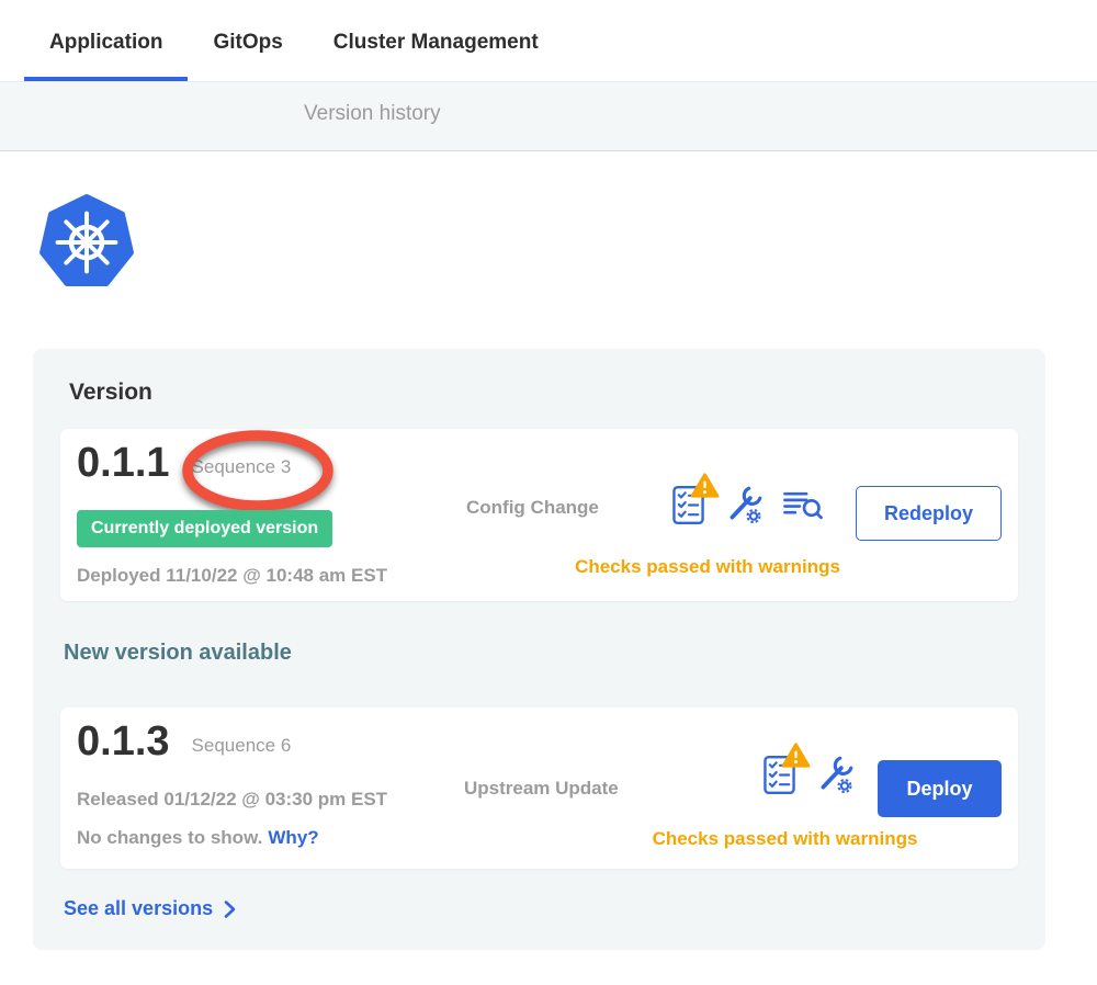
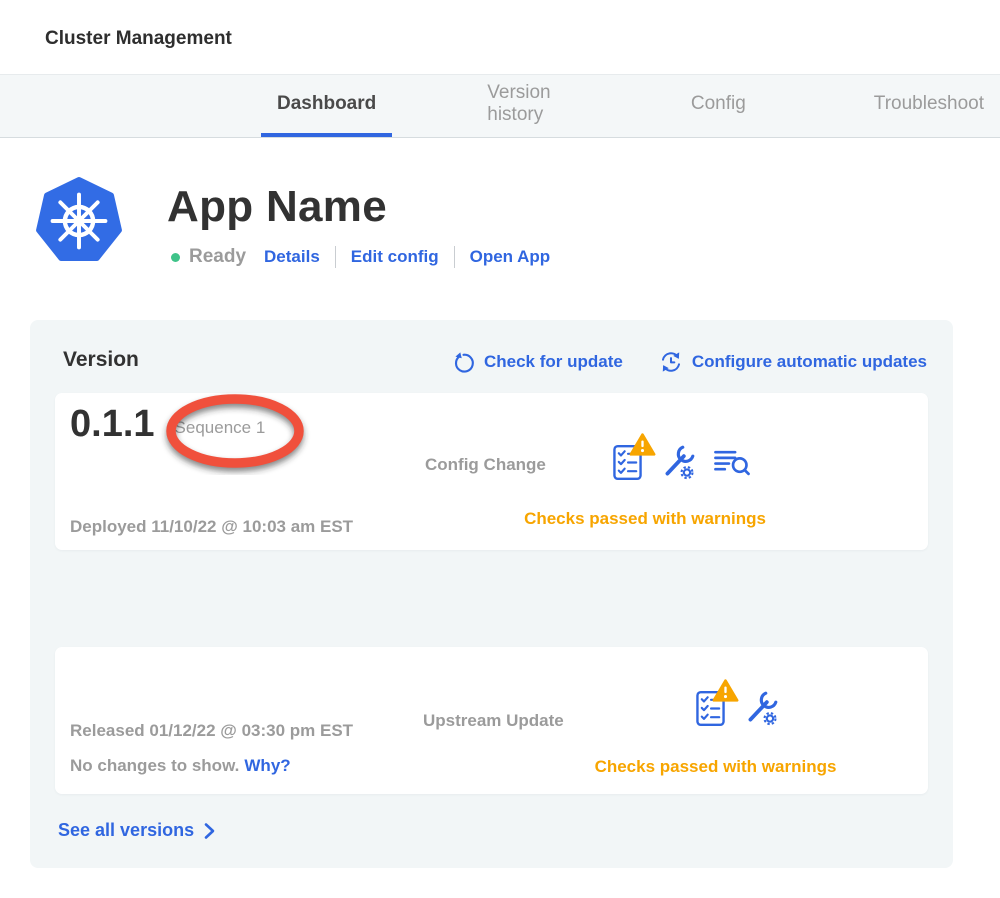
- Application
- GitOps
  Cluster Management
+ Dashboard
  Version history
+ Config
+ Troubleshoot
+ App Name
+ Ready
+ Details
+ Edit config
+ Open App
  Version
+ Check for update
+ Configure automatic updates
  0.1.1
- Sequence 3
+ Sequence 1
- Currently deployed version
- Deployed 11/10/22 @ 10:48 am EST
+ Deployed 11/10/22 @ 10:03 am EST
  Config Change
- Redeploy
  Checks passed with warnings
- New version available
- 0.1.3
- Sequence 6
  Released 01/12/22 @ 03:30 pm EST
  No changes to show. Why?
  Upstream Update
- Deploy
  Checks passed with warnings
  See all versions
